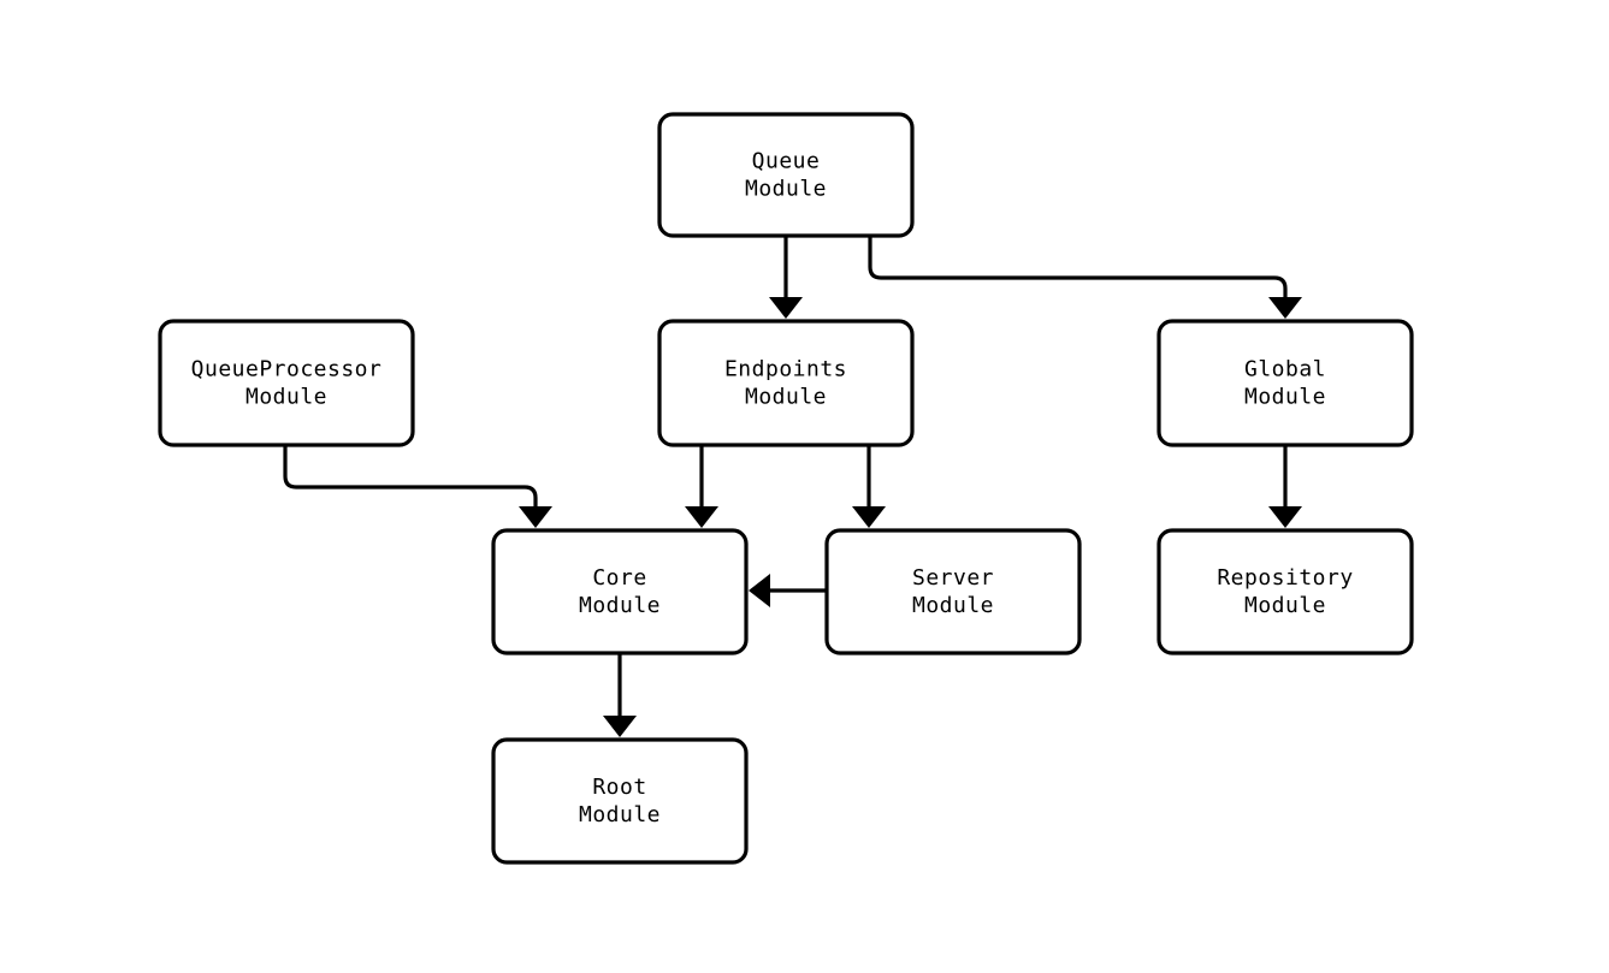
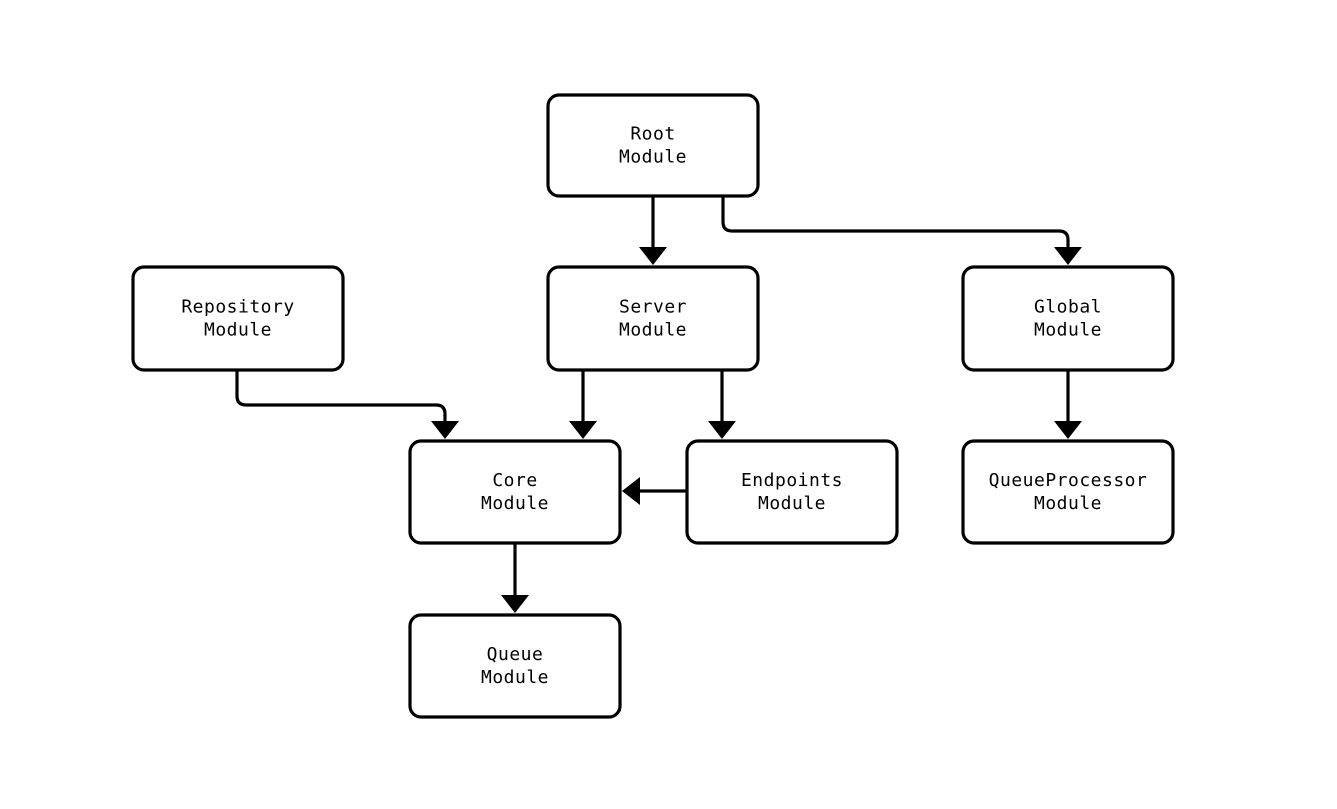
- Queue
+ Root
  Module
- QueueProcessor
+ Repository
  Module
- Endpoints
+ Server
  Module
  Global
  Module
  Core
  Module
- Server
+ Endpoints
  Module
- Repository
+ QueueProcessor
  Module
- Root
+ Queue
  Module
